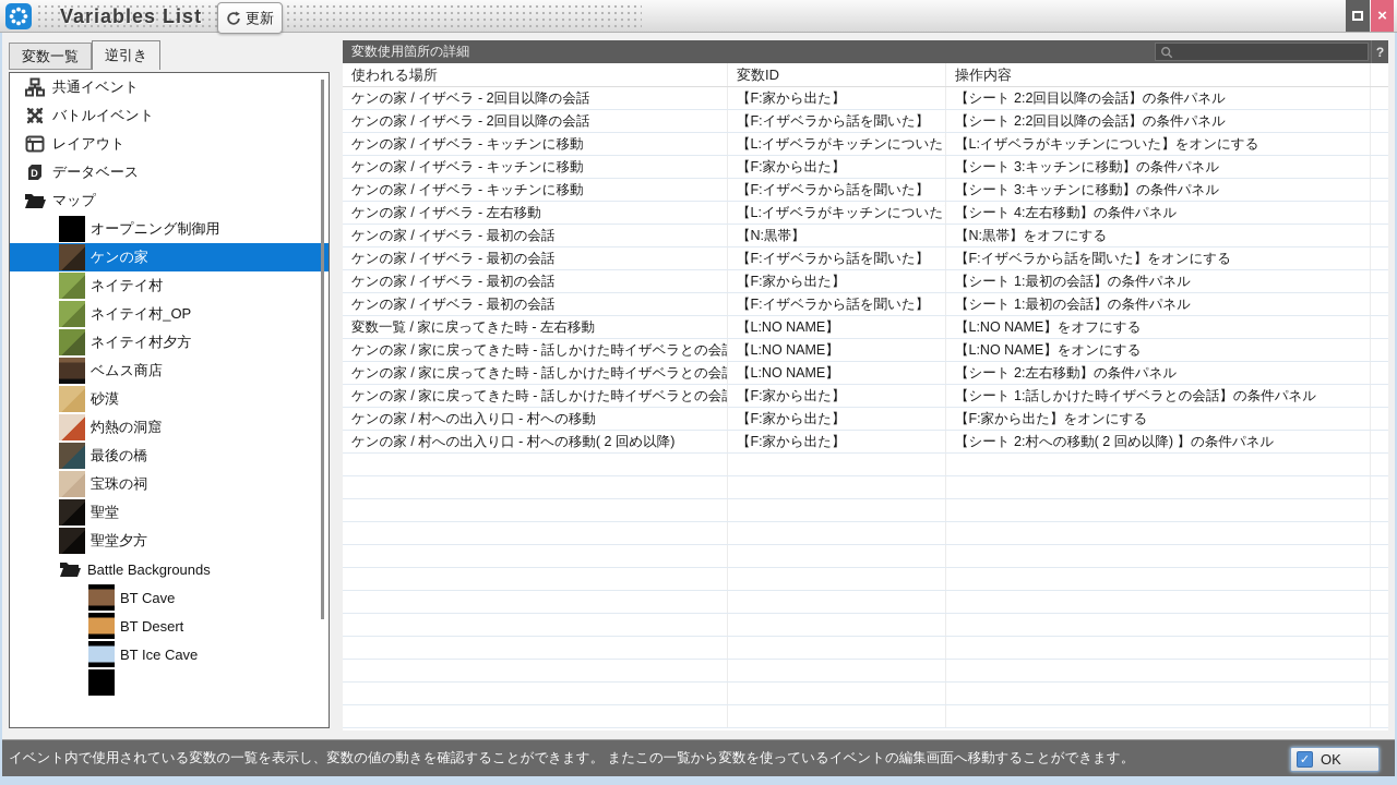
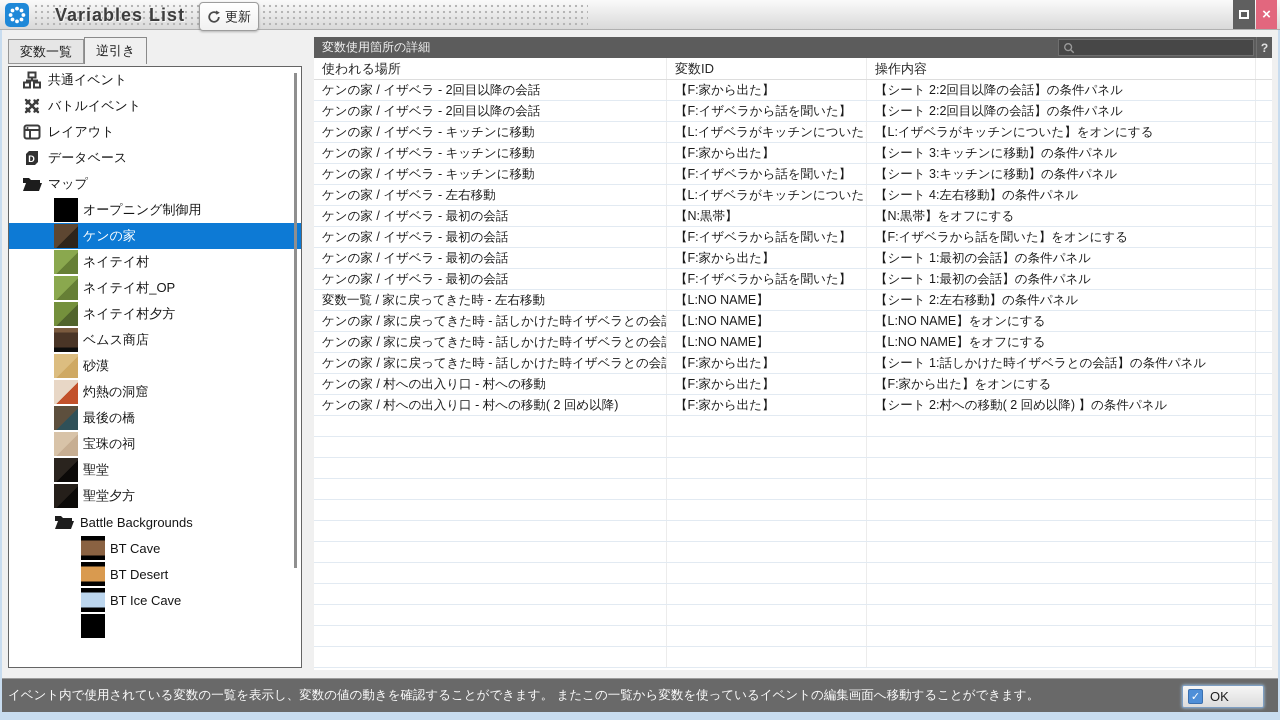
  Variables List
  更新
  ×
  変数一覧
  逆引き
  共通イベント
  バトルイベント
  レイアウト
  D
  データベース
  マップ
  オープニング制御用
  ケンの家
  ネイテイ村
  ネイテイ村_OP
  ネイテイ村夕方
  ベムス商店
  砂漠
  灼熱の洞窟
  最後の橋
  宝珠の祠
  聖堂
  聖堂夕方
  Battle Backgrounds
  BT Cave
  BT Desert
  BT Ice Cave
  変数使用箇所の詳細
  ?
  使われる場所
  変数ID
  操作内容
  ケンの家 / イザベラ - 2回目以降の会話
  【F:家から出た】
  【シート 2:2回目以降の会話】の条件パネル
  ケンの家 / イザベラ - 2回目以降の会話
  【F:イザベラから話を聞いた】
  【シート 2:2回目以降の会話】の条件パネル
  ケンの家 / イザベラ - キッチンに移動
  【L:イザベラがキッチンについた
  【L:イザベラがキッチンについた】をオンにする
  ケンの家 / イザベラ - キッチンに移動
  【F:家から出た】
  【シート 3:キッチンに移動】の条件パネル
  ケンの家 / イザベラ - キッチンに移動
  【F:イザベラから話を聞いた】
  【シート 3:キッチンに移動】の条件パネル
  ケンの家 / イザベラ - 左右移動
  【L:イザベラがキッチンについた
  【シート 4:左右移動】の条件パネル
  ケンの家 / イザベラ - 最初の会話
  【N:黒帯】
  【N:黒帯】をオフにする
  ケンの家 / イザベラ - 最初の会話
  【F:イザベラから話を聞いた】
  【F:イザベラから話を聞いた】をオンにする
  ケンの家 / イザベラ - 最初の会話
  【F:家から出た】
  【シート 1:最初の会話】の条件パネル
  ケンの家 / イザベラ - 最初の会話
  【F:イザベラから話を聞いた】
  【シート 1:最初の会話】の条件パネル
  変数一覧 / 家に戻ってきた時 - 左右移動
  【L:NO NAME】
- 【L:NO NAME】をオフにする
+ 【シート 2:左右移動】の条件パネル
  ケンの家 / 家に戻ってきた時 - 話しかけた時イザベラとの会
  【L:NO NAME】
  【L:NO NAME】をオンにする
  ケンの家 / 家に戻ってきた時 - 話しかけた時イザベラとの会
  【L:NO NAME】
- 【シート 2:左右移動】の条件パネル
+ 【L:NO NAME】をオフにする
  ケンの家 / 家に戻ってきた時 - 話しかけた時イザベラとの会
  【F:家から出た】
  【シート 1:話しかけた時イザベラとの会話】の条件パネル
  ケンの家 / 村への出入り口 - 村への移動
  【F:家から出た】
  【F:家から出た】をオンにする
  ケンの家 / 村への出入り口 - 村への移動( 2 回め以降)
  【F:家から出た】
  【シート 2:村への移動( 2 回め以降) 】の条件パネル
  イベント内で使用されている変数の一覧を表示し、変数の値の動きを確認することができます。 またこの一覧から変数を使っているイベントの編集画面へ移動することができます。
  ✓
  OK
